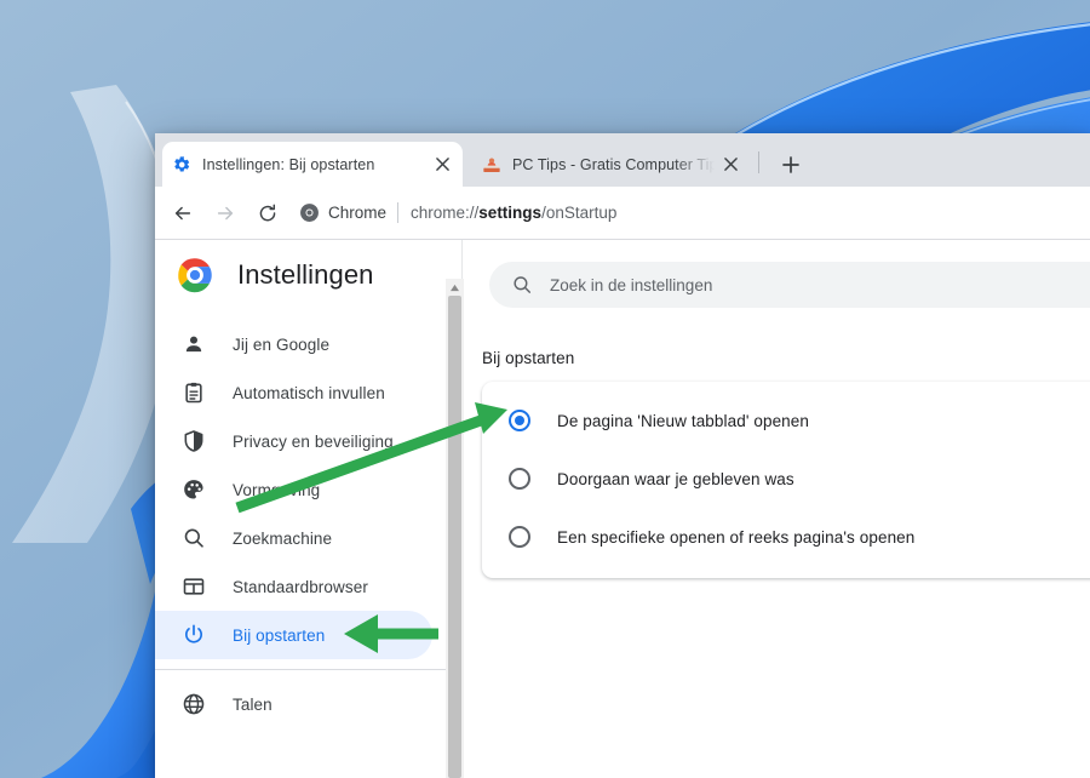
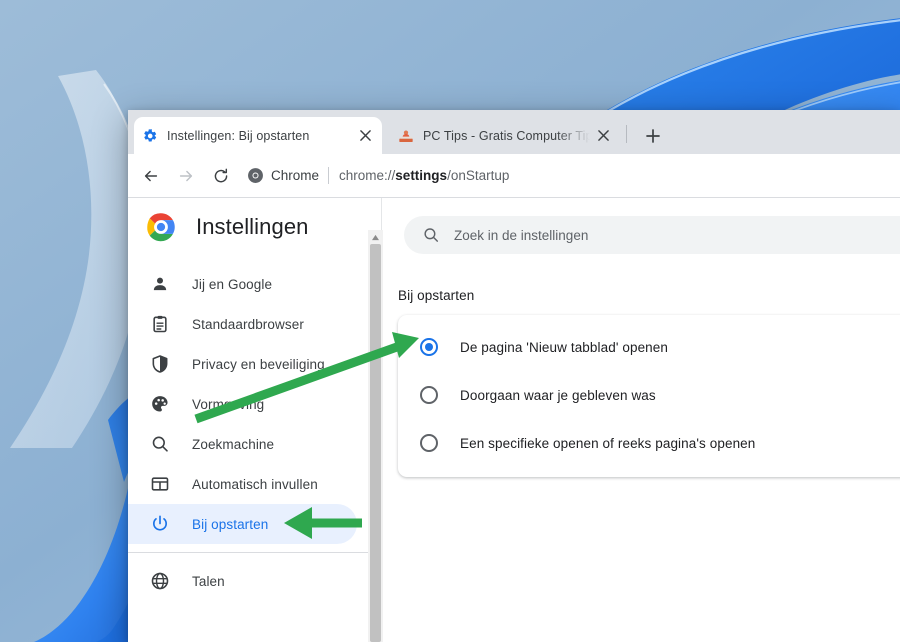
  Instellingen: Bij opstarten
  PC Tips - Gratis Computer Tip
  Chrome
  chrome://settings/onStartup
  Instellingen
  Jij en Google
- Automatisch invullen
+ Standaardbrowser
  Privacy en beveiliging
  Zoekmachine
- Standaardbrowser
+ Automatisch invullen
  Bij opstarten
  Talen
  Zoek in de instellingen
  Bij opstarten
  De pagina 'Nieuw tabblad' openen
  Doorgaan waar je gebleven was
  Een specifieke openen of reeks pagina's openen
